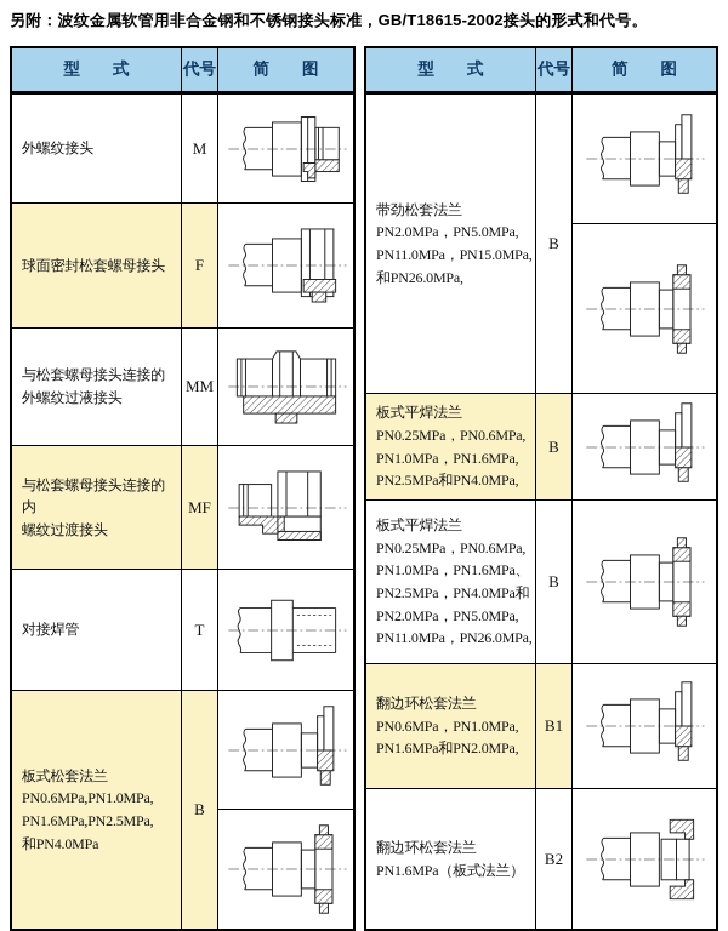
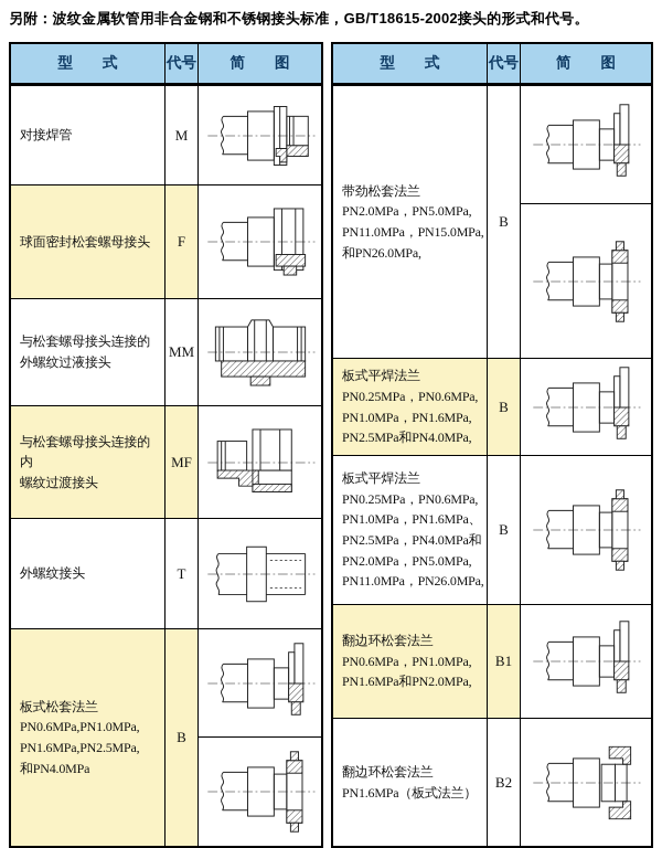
  另附：波纹金属软管用非合金钢和不锈钢接头标准，GB/T18615-2002接头的形式和代号。
  型 式
  代号
  简 图
- 外螺纹接头
+ 对接焊管
  M
  球面密封松套螺母接头
  F
  与松套螺母接头连接的
  外螺纹过液接头
  MM
  与松套螺母接头连接的内
  螺纹过渡接头
  MF
- 对接焊管
+ 外螺纹接头
  T
  板式松套法兰
  PN0.6MPa,PN1.0MPa,
  PN1.6MPa,PN2.5MPa,
  和PN4.0MPa
  B
  型 式
  代号
  简 图
  带劲松套法兰
  PN2.0MPa，PN5.0MPa,
  PN11.0MPa，PN15.0MPa,
  和PN26.0MPa,
  B
  板式平焊法兰
  PN0.25MPa，PN0.6MPa,
  PN1.0MPa，PN1.6MPa,
  PN2.5MPa和PN4.0MPa,
  B
  板式平焊法兰
  PN0.25MPa，PN0.6MPa,
  PN1.0MPa，PN1.6MPa、
  PN2.5MPa，PN4.0MPa和
  PN2.0MPa，PN5.0MPa,
  PN11.0MPa，PN26.0MPa,
  B
  翻边环松套法兰
  PN0.6MPa，PN1.0MPa,
  PN1.6MPa和PN2.0MPa,
  B1
  翻边环松套法兰
  PN1.6MPa（板式法兰）
  B2
